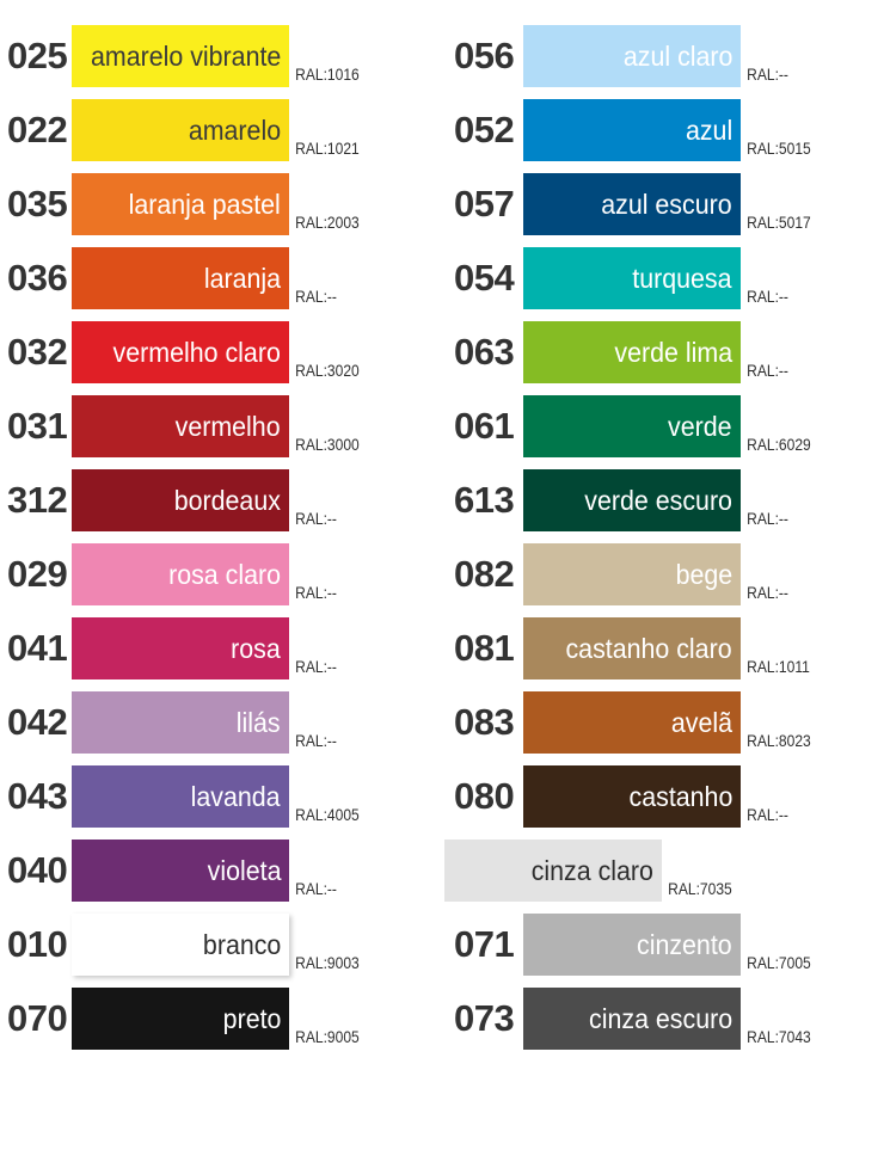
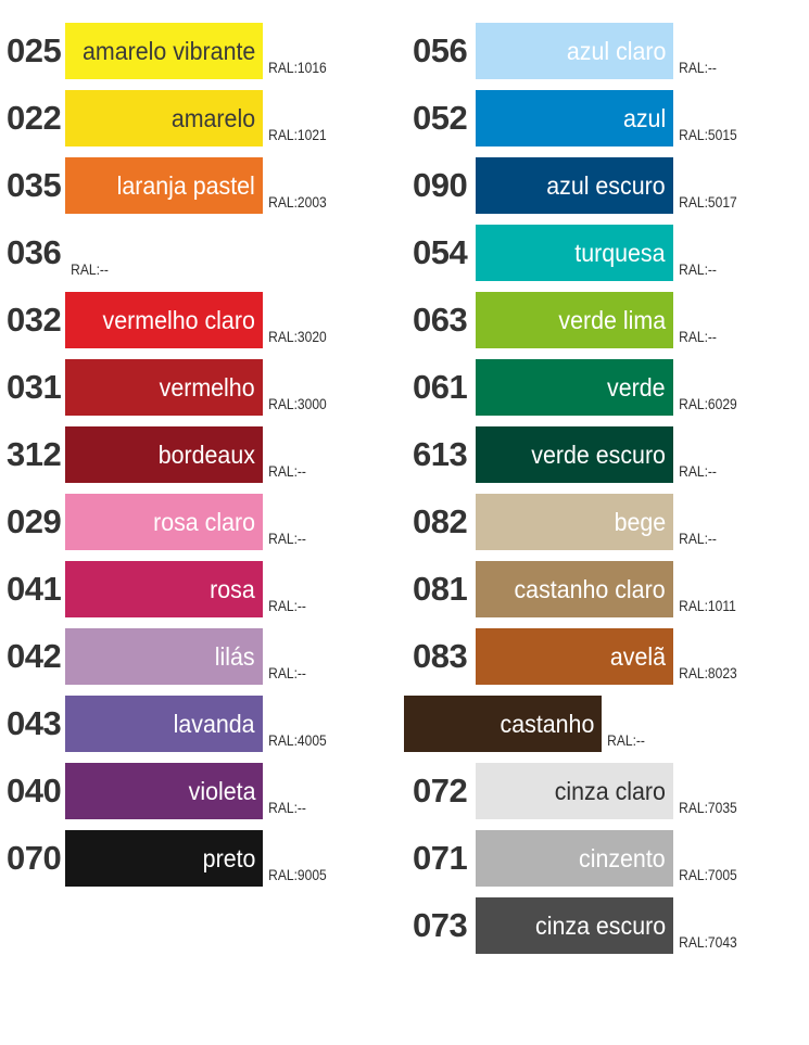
  025
  amarelo vibrante
  RAL:1016
  022
  amarelo
  RAL:1021
  035
  laranja pastel
  RAL:2003
  036
- laranja
  RAL:--
  032
  vermelho claro
  RAL:3020
  031
  vermelho
  RAL:3000
  312
  bordeaux
  RAL:--
  029
  rosa claro
  RAL:--
  041
  rosa
  RAL:--
  042
  lilás
  RAL:--
  043
  lavanda
  RAL:4005
  040
  violeta
  RAL:--
- 010
- branco
- RAL:9003
  070
  preto
  RAL:9005
  056
  azul claro
  RAL:--
  052
  azul
  RAL:5015
- 057
+ 090
  azul escuro
  RAL:5017
  054
  turquesa
  RAL:--
  063
  verde lima
  RAL:--
  061
  verde
  RAL:6029
  613
  verde escuro
  RAL:--
  082
  bege
  RAL:--
  081
  castanho claro
  RAL:1011
  083
  avelã
  RAL:8023
- 080
  castanho
  RAL:--
+ 072
  cinza claro
  RAL:7035
  071
  cinzento
  RAL:7005
  073
  cinza escuro
  RAL:7043
